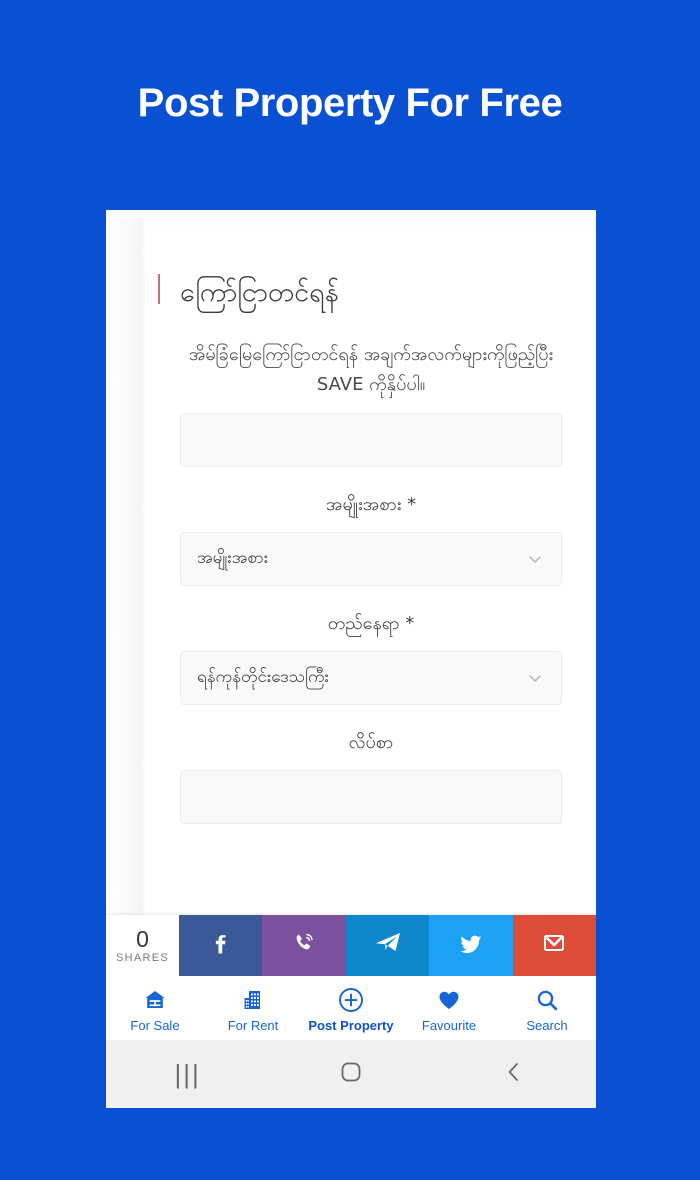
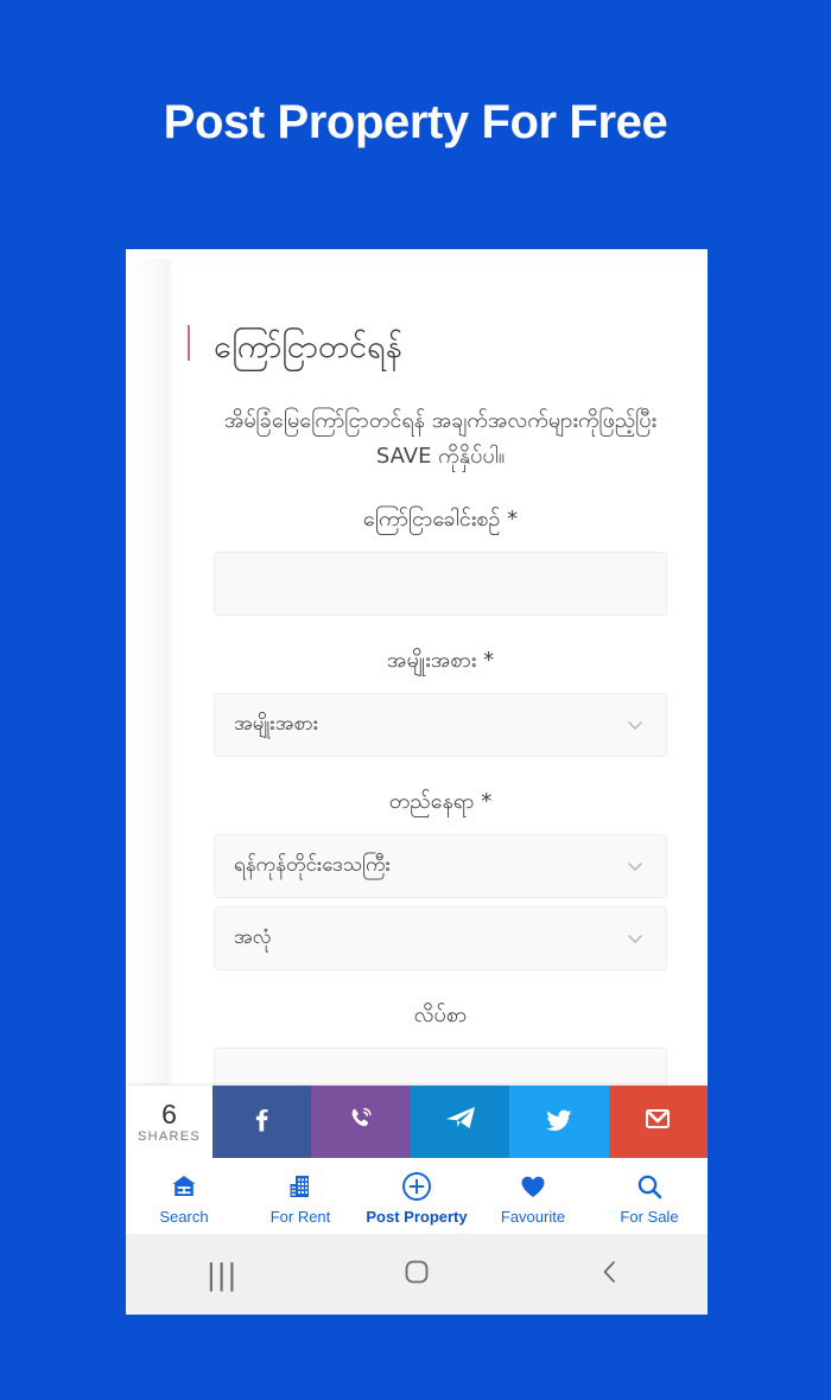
  Post Property For Free
  ကြော်ငြာတင်ရန်
  အိမ်ခြံမြေကြော်ငြာတင်ရန် အချက်အလက်များကိုဖြည့်ပြီး SAVE ကိုနှိပ်ပါ။
+ ကြော်ငြာခေါင်းစဉ် *
  အမျိုးအစား *
  အမျိုးအစား
  တည်နေရာ *
  ရန်ကုန်တိုင်းဒေသကြီး
+ အလုံ
  လိပ်စာ
- 0
+ 6
  SHARES
- For Sale
+ Search
  For Rent
  Post Property
  Favourite
- Search
+ For Sale
  |||
